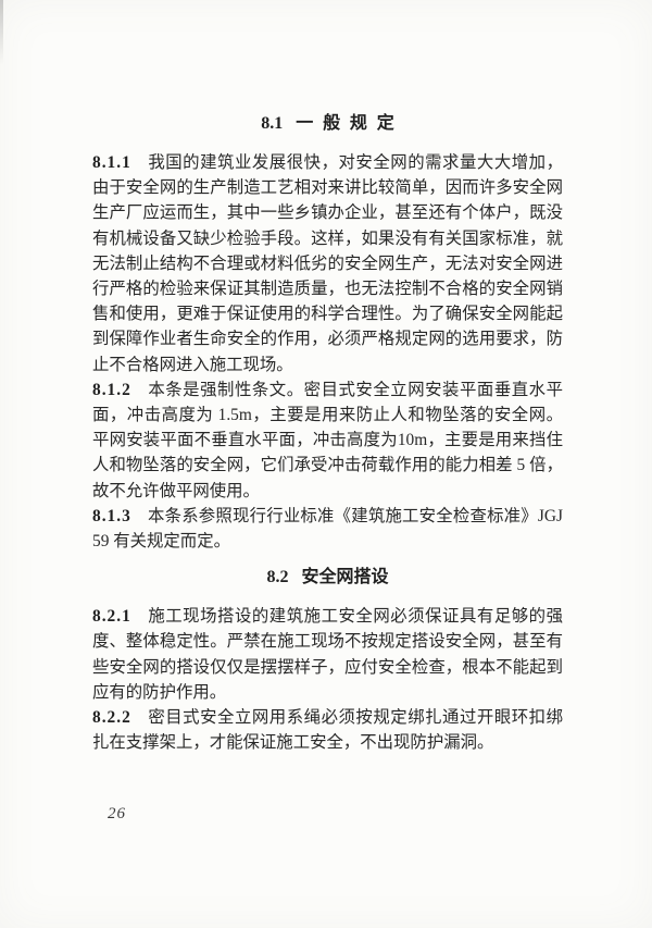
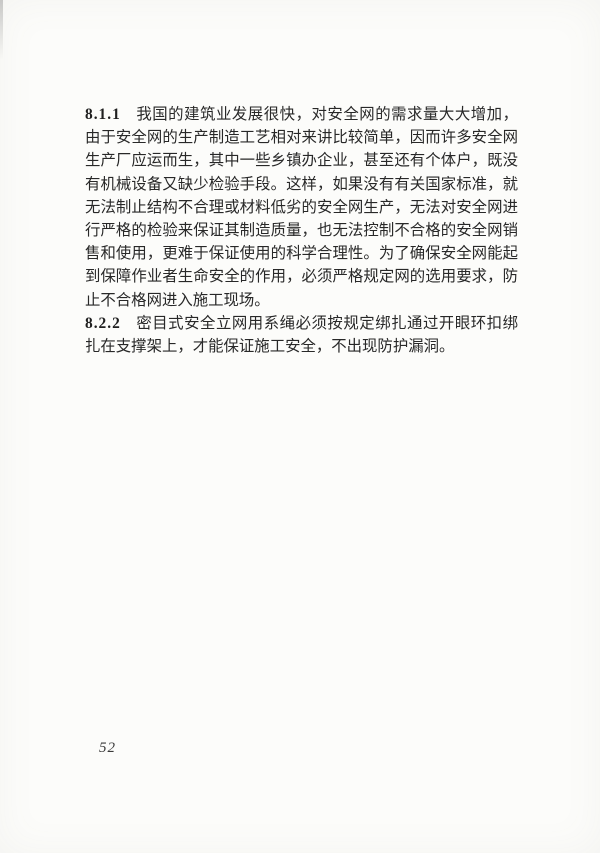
- 8.1 一般规定
  8.1.1 我国的建筑业发展很快，对安全网的需求量大大增加，由于安全网的生产制造工艺相对来讲比较简单，因而许多安全网生产厂应运而生，其中一些乡镇办企业，甚至还有个体户，既没有机械设备又缺少检验手段。这样，如果没有有关国家标准，就无法制止结构不合理或材料低劣的安全网生产，无法对安全网进行严格的检验来保证其制造质量，也无法控制不合格的安全网销售和使用，更难于保证使用的科学合理性。为了确保安全网能起到保障作业者生命安全的作用，必须严格规定网的选用要求，防止不合格网进入施工现场。
- 8.1.2 本条是强制性条文。密目式安全立网安装平面垂直水平面，冲击高度为 1.5m，主要是用来防止人和物坠落的安全网。平网安装平面不垂直水平面，冲击高度为10m，主要是用来挡住人和物坠落的安全网，它们承受冲击荷载作用的能力相差 5 倍，故不允许做平网使用。
- 8.1.3 本条系参照现行行业标准《建筑施工安全检查标准》JGJ 59 有关规定而定。
- 8.2 安全网搭设
- 8.2.1 施工现场搭设的建筑施工安全网必须保证具有足够的强度、整体稳定性。严禁在施工现场不按规定搭设安全网，甚至有些安全网的搭设仅仅是摆摆样子，应付安全检查，根本不能起到应有的防护作用。
  8.2.2 密目式安全立网用系绳必须按规定绑扎通过开眼环扣绑扎在支撑架上，才能保证施工安全，不出现防护漏洞。
- 26
+ 52
